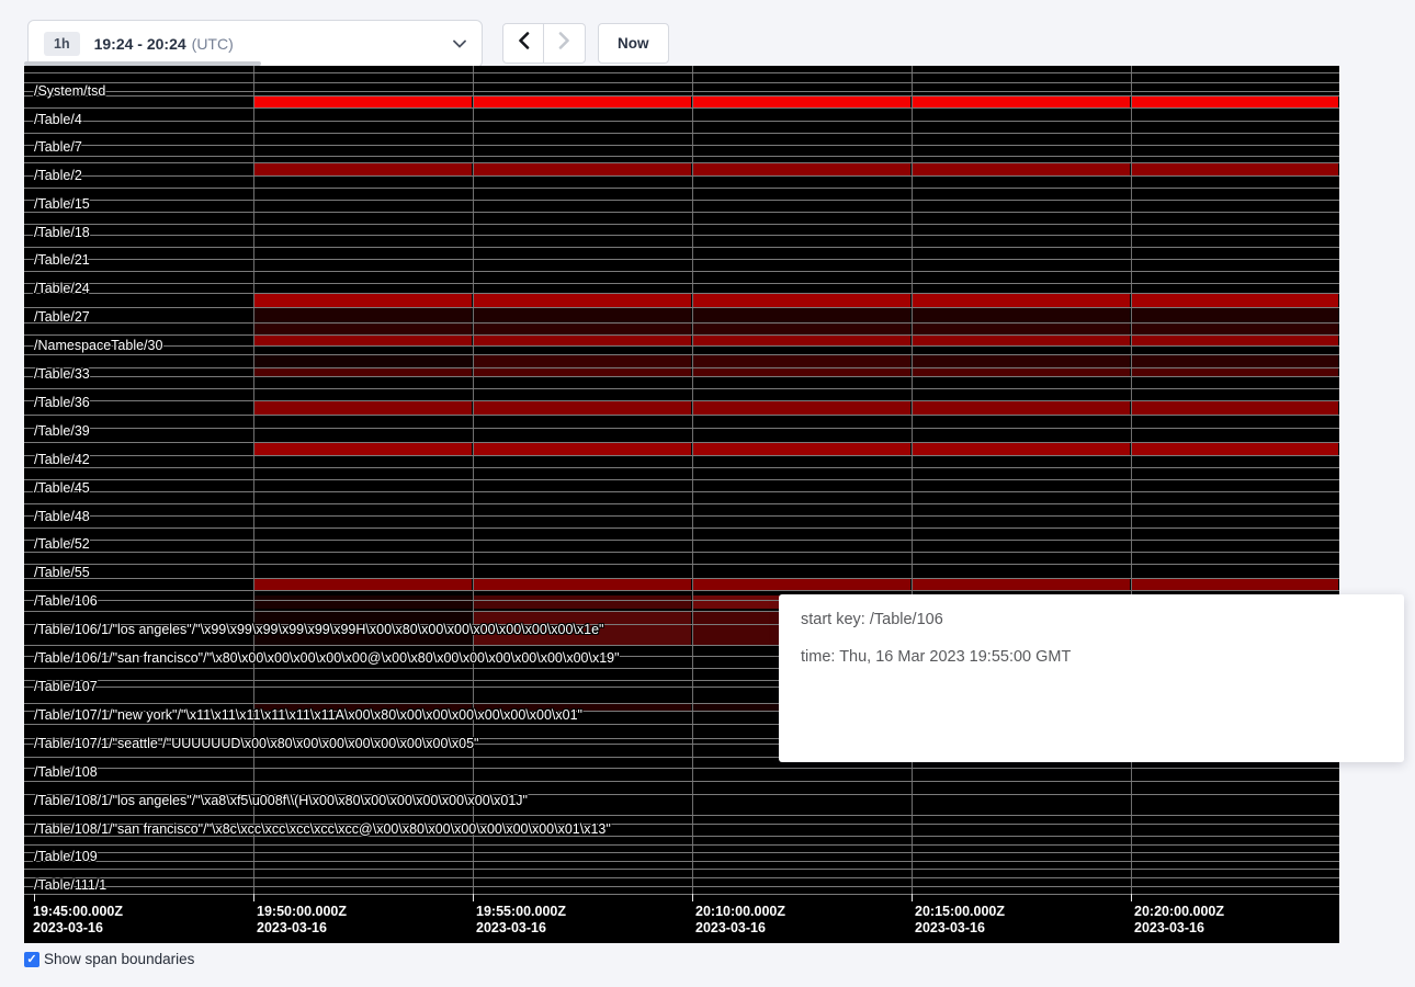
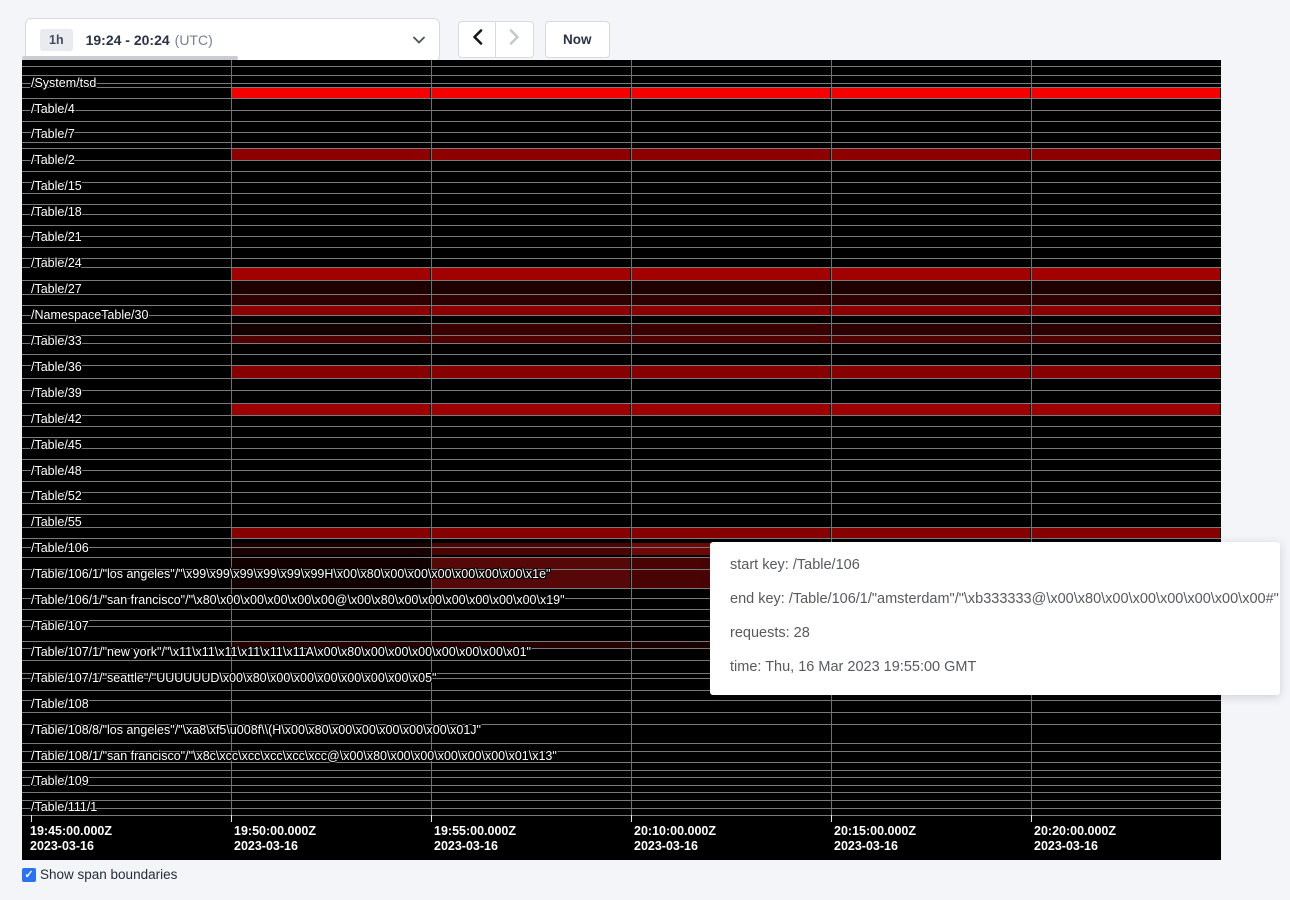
  1h
  19:24 - 20:24
  (UTC)
  Now
  /System/tsd
  /Table/4
  /Table/7
  /Table/2
  /Table/15
  /Table/18
  /Table/21
  /Table/24
  /Table/27
  /NamespaceTable/30
  /Table/33
  /Table/36
  /Table/39
  /Table/42
  /Table/45
  /Table/48
  /Table/52
  /Table/55
  /Table/106
  /Table/106/1/"los angeles"/"\x99\x99\x99\x99\x99\x99H\x00\x80\x00\x00\x00\x00\x00\x00\x1e"
  /Table/106/1/"san francisco"/"\x80\x00\x00\x00\x00\x00@\x00\x80\x00\x00\x00\x00\x00\x00\x19"
  /Table/107
  /Table/107/1/"new york"/"\x11\x11\x11\x11\x11\x11A\x00\x80\x00\x00\x00\x00\x00\x00\x01"
  /Table/107/1/"seattle"/"UUUUUUD\x00\x80\x00\x00\x00\x00\x00\x00\x05"
  /Table/108
- /Table/108/1/"los angeles"/"\xa8\xf5\u008f\\(H\x00\x80\x00\x00\x00\x00\x00\x01J"
+ /Table/108/8/"los angeles"/"\xa8\xf5\u008f\\(H\x00\x80\x00\x00\x00\x00\x00\x01J"
  /Table/108/1/"san francisco"/"\x8c\xcc\xcc\xcc\xcc\xcc@\x00\x80\x00\x00\x00\x00\x00\x01\x13"
  /Table/109
  /Table/111/1
  19:45:00.000Z
  2023-03-16
  19:50:00.000Z
  2023-03-16
  19:55:00.000Z
  2023-03-16
  20:10:00.000Z
  2023-03-16
  20:15:00.000Z
  2023-03-16
  20:20:00.000Z
  2023-03-16
  start key: /Table/106
+ end key: /Table/106/1/"amsterdam"/"\xb333333@\x00\x80\x00\x00\x00\x00\x00\x00#"
+ requests: 28
  time: Thu, 16 Mar 2023 19:55:00 GMT
  ✓
  Show span boundaries
